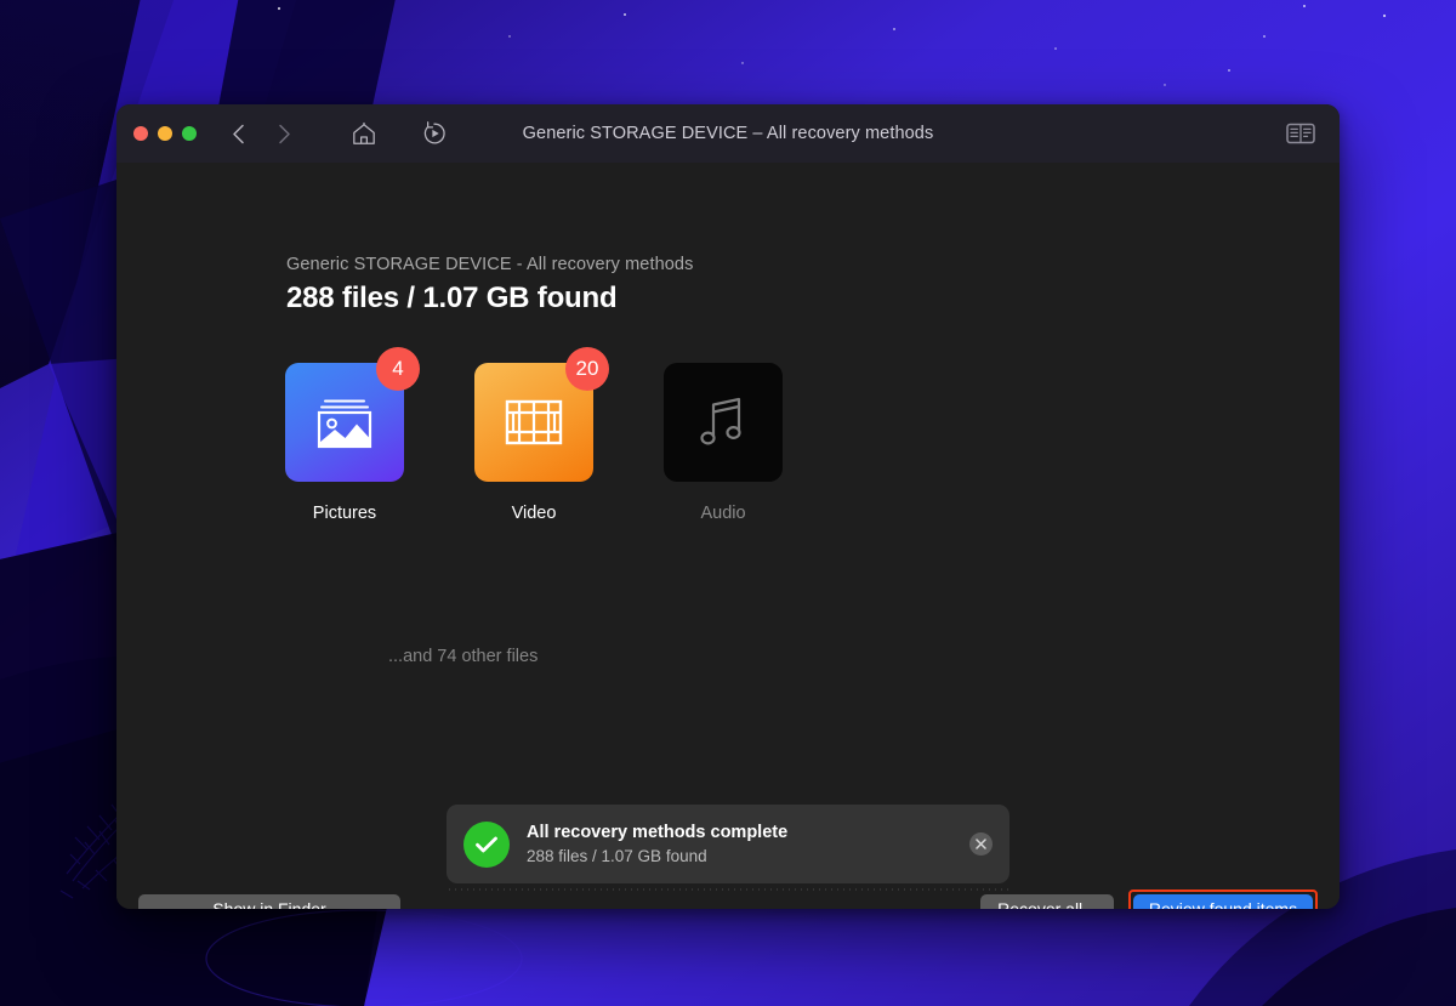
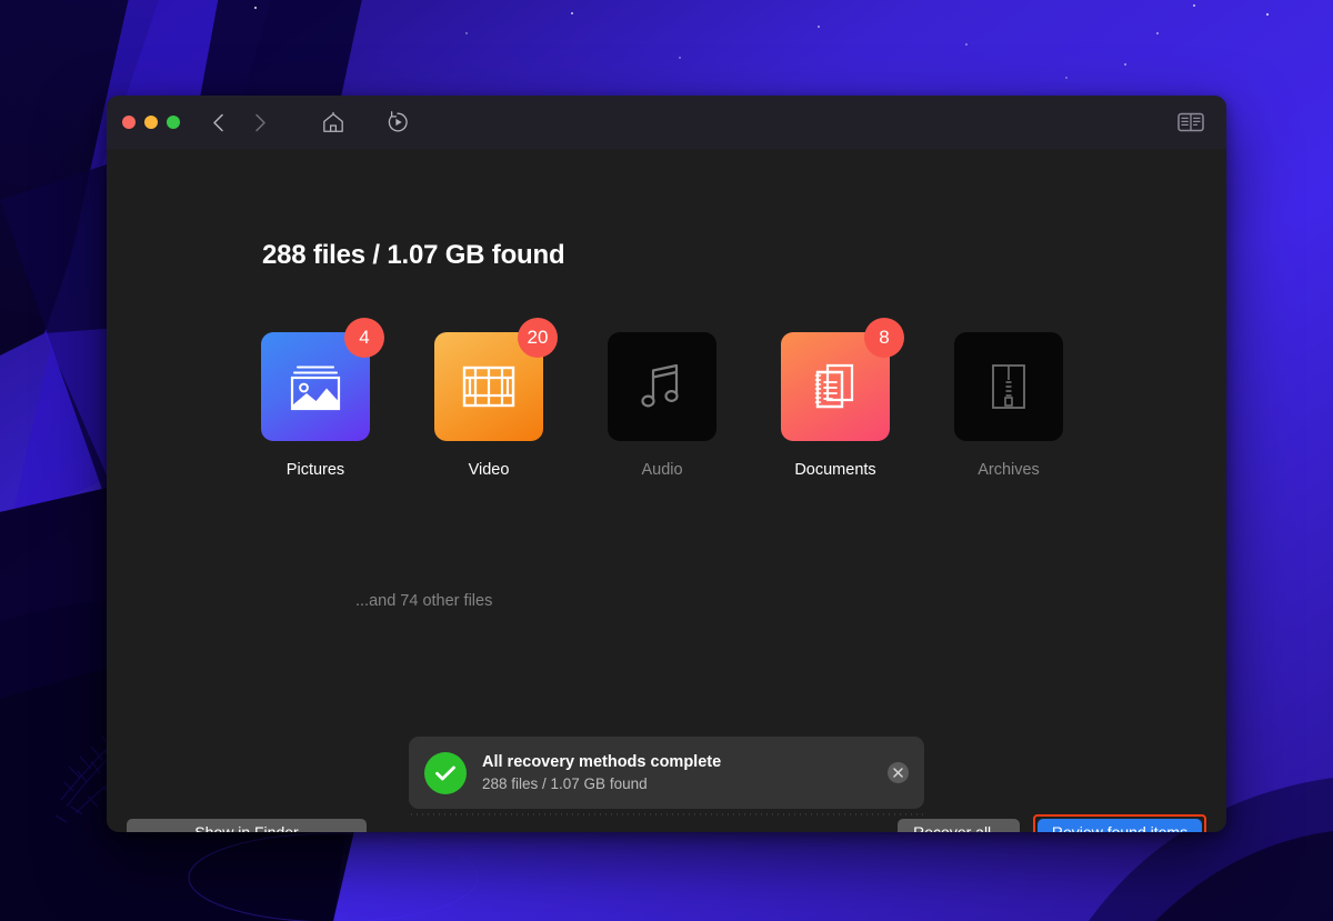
- Generic STORAGE DEVICE – All recovery methods
- Generic STORAGE DEVICE - All recovery methods
  288 files / 1.07 GB found
  4
  Pictures
  20
  Video
  Audio
+ 8
+ Documents
+ Archives
  ...and 74 other files
  All recovery methods complete
  288 files / 1.07 GB found
  Show in Finder
  Recover all...
  Review found items
